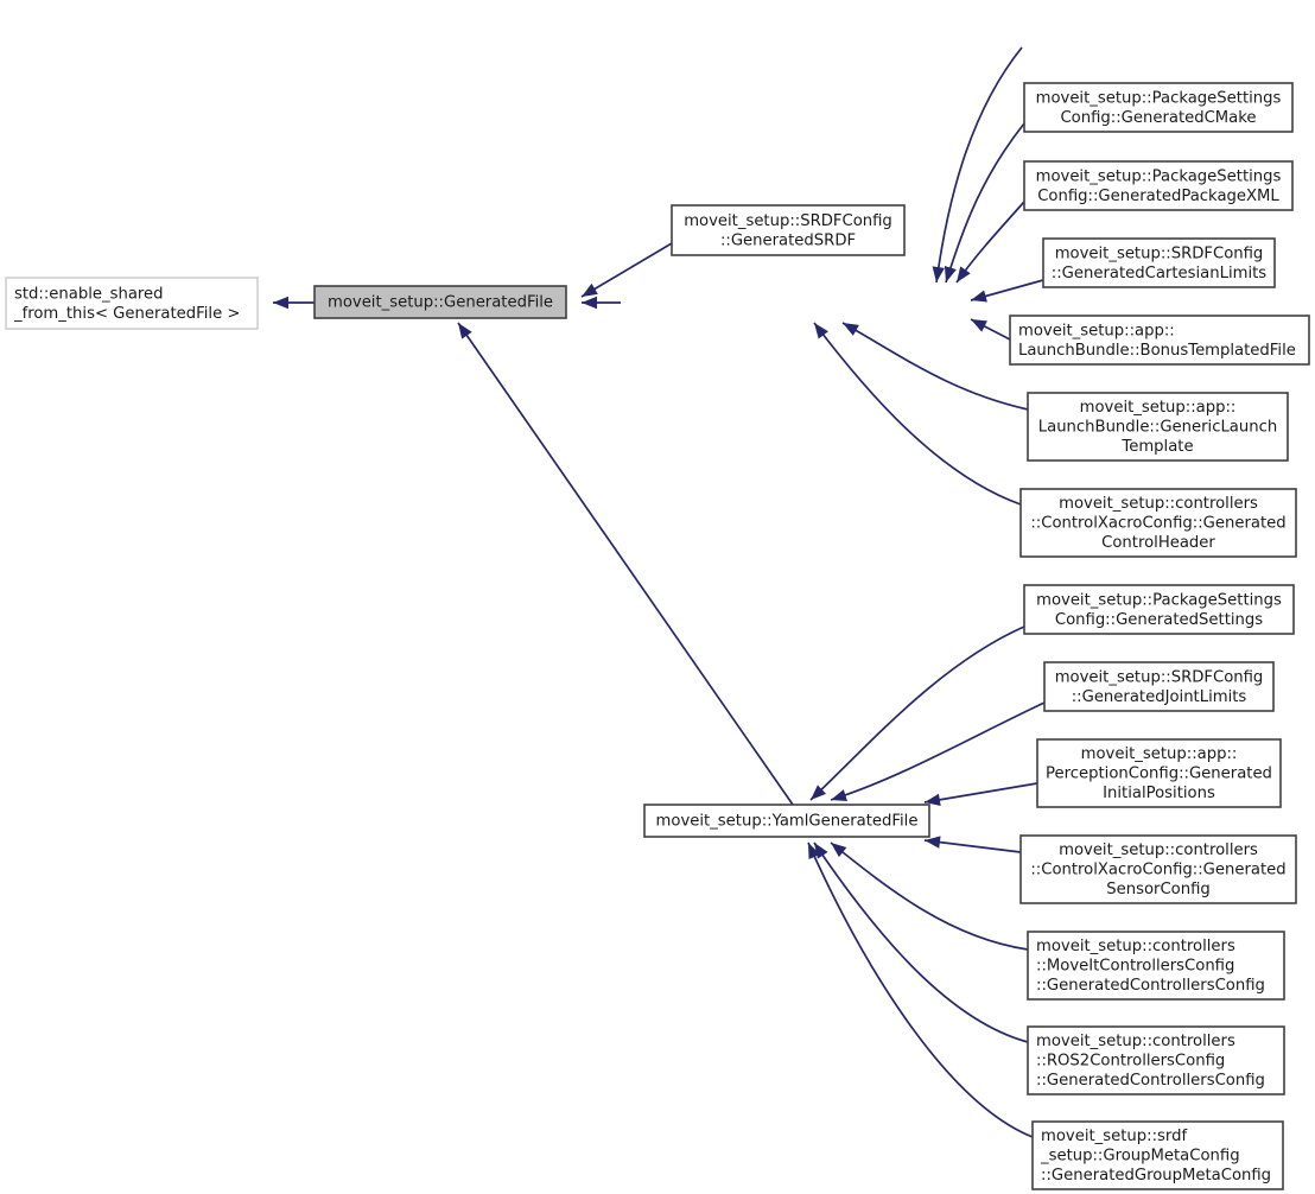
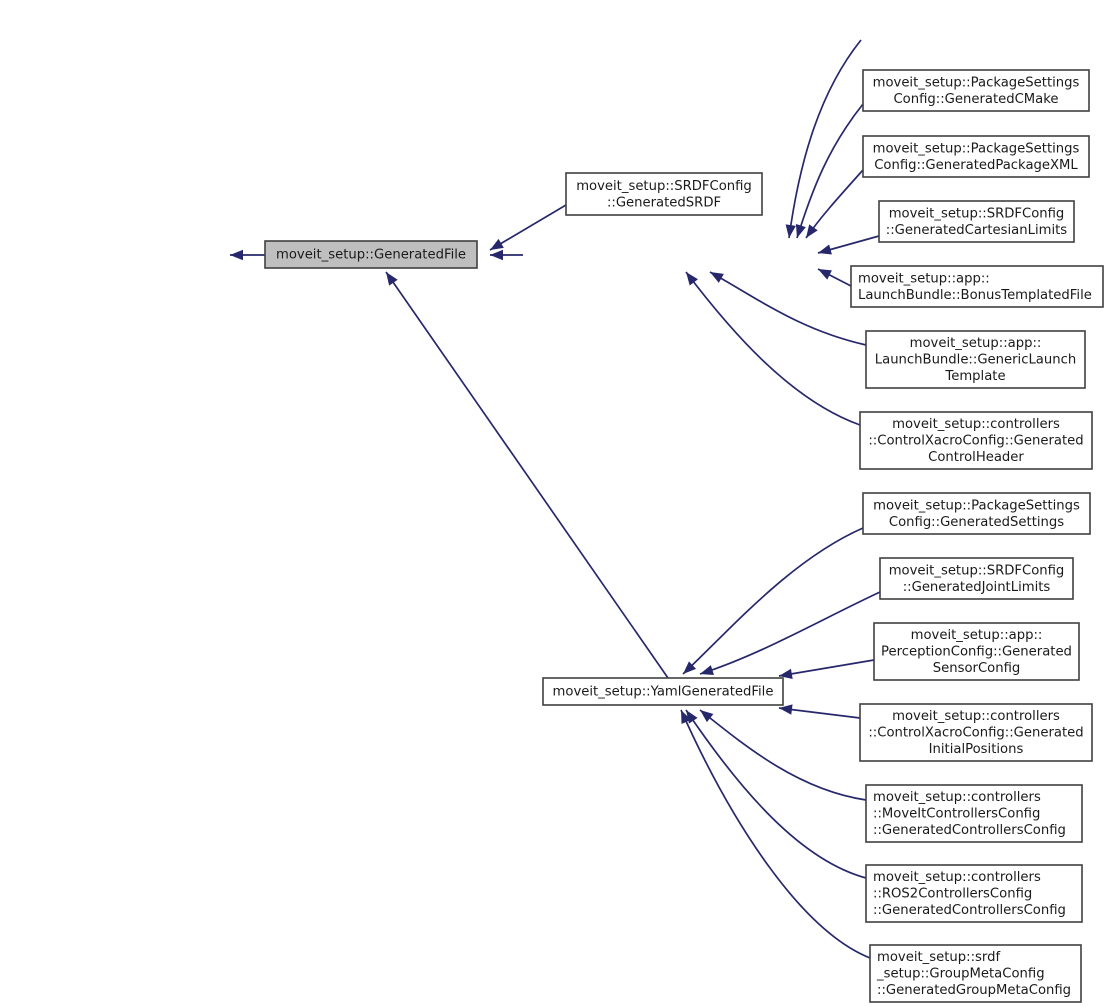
- std::enable_shared
- _from_this< GeneratedFile >
  moveit_setup::GeneratedFile
  moveit_setup::SRDFConfig
  ::GeneratedSRDF
  moveit_setup::YamlGeneratedFile
  moveit_setup::PackageSettings
  Config::GeneratedCMake
  moveit_setup::PackageSettings
  Config::GeneratedPackageXML
  moveit_setup::SRDFConfig
  ::GeneratedCartesianLimits
  moveit_setup::app::
  LaunchBundle::BonusTemplatedFile
  moveit_setup::app::
  LaunchBundle::GenericLaunch
  Template
  moveit_setup::controllers
  ::ControlXacroConfig::Generated
  ControlHeader
  moveit_setup::PackageSettings
  Config::GeneratedSettings
  moveit_setup::SRDFConfig
  ::GeneratedJointLimits
  moveit_setup::app::
  PerceptionConfig::Generated
- InitialPositions
+ SensorConfig
  moveit_setup::controllers
  ::ControlXacroConfig::Generated
- SensorConfig
+ InitialPositions
  moveit_setup::controllers
  ::MoveItControllersConfig
  ::GeneratedControllersConfig
  moveit_setup::controllers
  ::ROS2ControllersConfig
  ::GeneratedControllersConfig
  moveit_setup::srdf
  _setup::GroupMetaConfig
  ::GeneratedGroupMetaConfig
